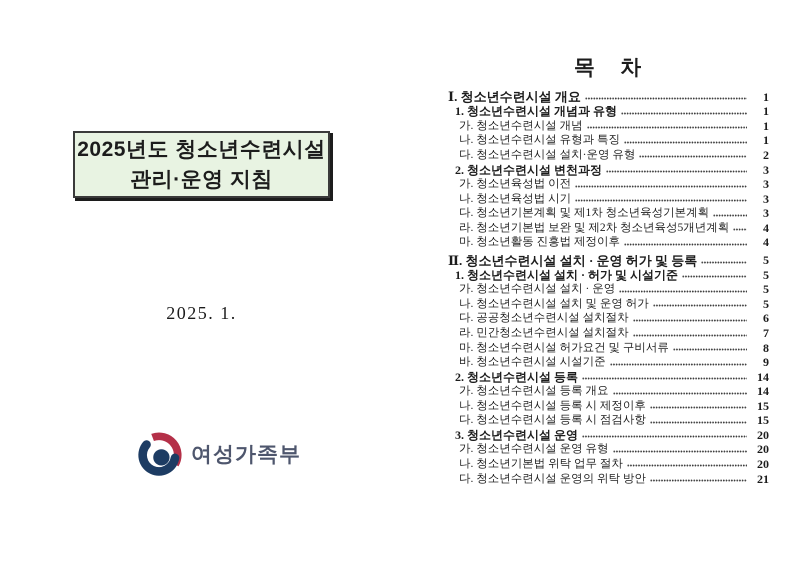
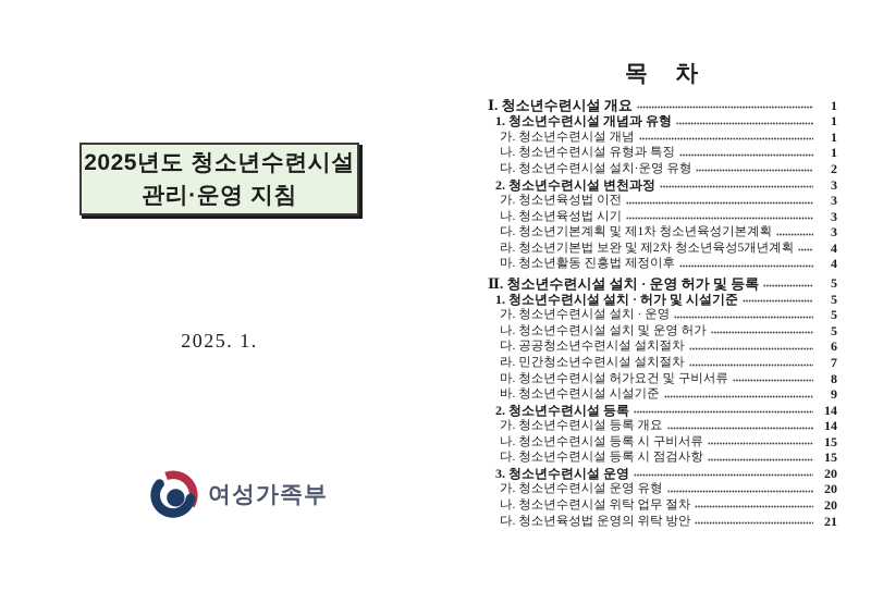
  2025년도 청소년수련시설
  관리·운영 지침
  2025. 1.
  여성가족부
  목 차
  Ⅰ. 청소년수련시설 개요
  1
  1. 청소년수련시설 개념과 유형
  1
  가. 청소년수련시설 개념
  1
  나. 청소년수련시설 유형과 특징
  1
  다. 청소년수련시설 설치·운영 유형
  2
  2. 청소년수련시설 변천과정
  3
  가. 청소년육성법 이전
  3
  나. 청소년육성법 시기
  3
  다. 청소년기본계획 및 제1차 청소년육성기본계획
  3
  라. 청소년기본법 보완 및 제2차 청소년육성5개년계획
  4
  마. 청소년활동 진흥법 제정이후
  4
  Ⅱ. 청소년수련시설 설치 · 운영 허가 및 등록
  5
  1. 청소년수련시설 설치 · 허가 및 시설기준
  5
  가. 청소년수련시설 설치 · 운영
  5
  나. 청소년수련시설 설치 및 운영 허가
  5
  다. 공공청소년수련시설 설치절차
  6
  라. 민간청소년수련시설 설치절차
  7
  마. 청소년수련시설 허가요건 및 구비서류
  8
  바. 청소년수련시설 시설기준
  9
  2. 청소년수련시설 등록
  14
  가. 청소년수련시설 등록 개요
  14
- 나. 청소년수련시설 등록 시 제정이후
+ 나. 청소년수련시설 등록 시 구비서류
  15
  다. 청소년수련시설 등록 시 점검사항
  15
  3. 청소년수련시설 운영
  20
  가. 청소년수련시설 운영 유형
  20
- 나. 청소년기본법 위탁 업무 절차
+ 나. 청소년수련시설 위탁 업무 절차
  20
- 다. 청소년수련시설 운영의 위탁 방안
+ 다. 청소년육성법 운영의 위탁 방안
  21
